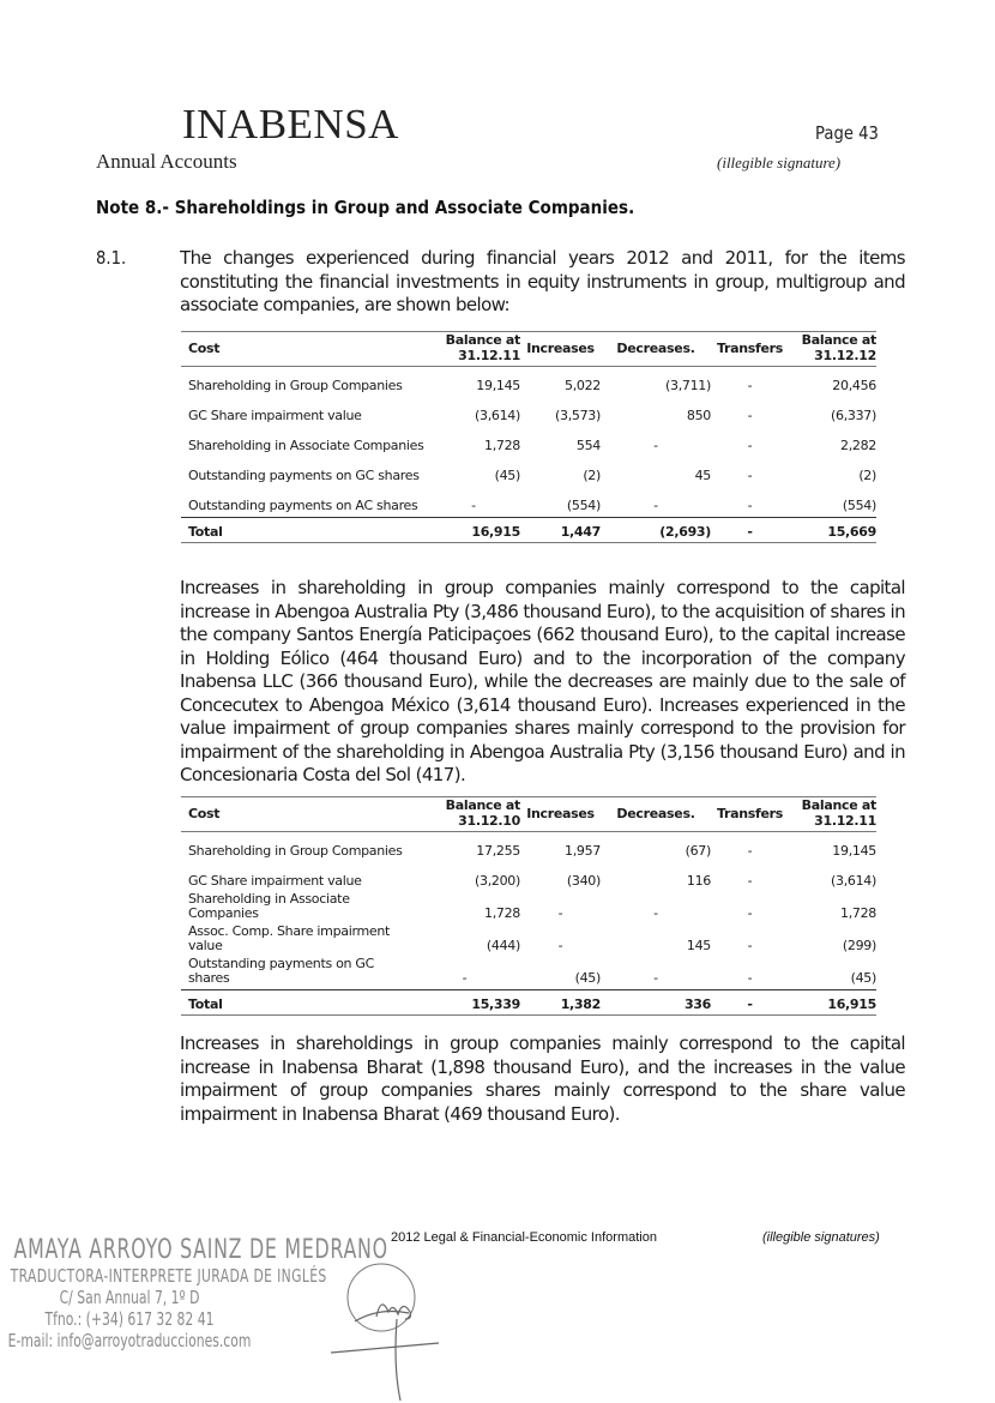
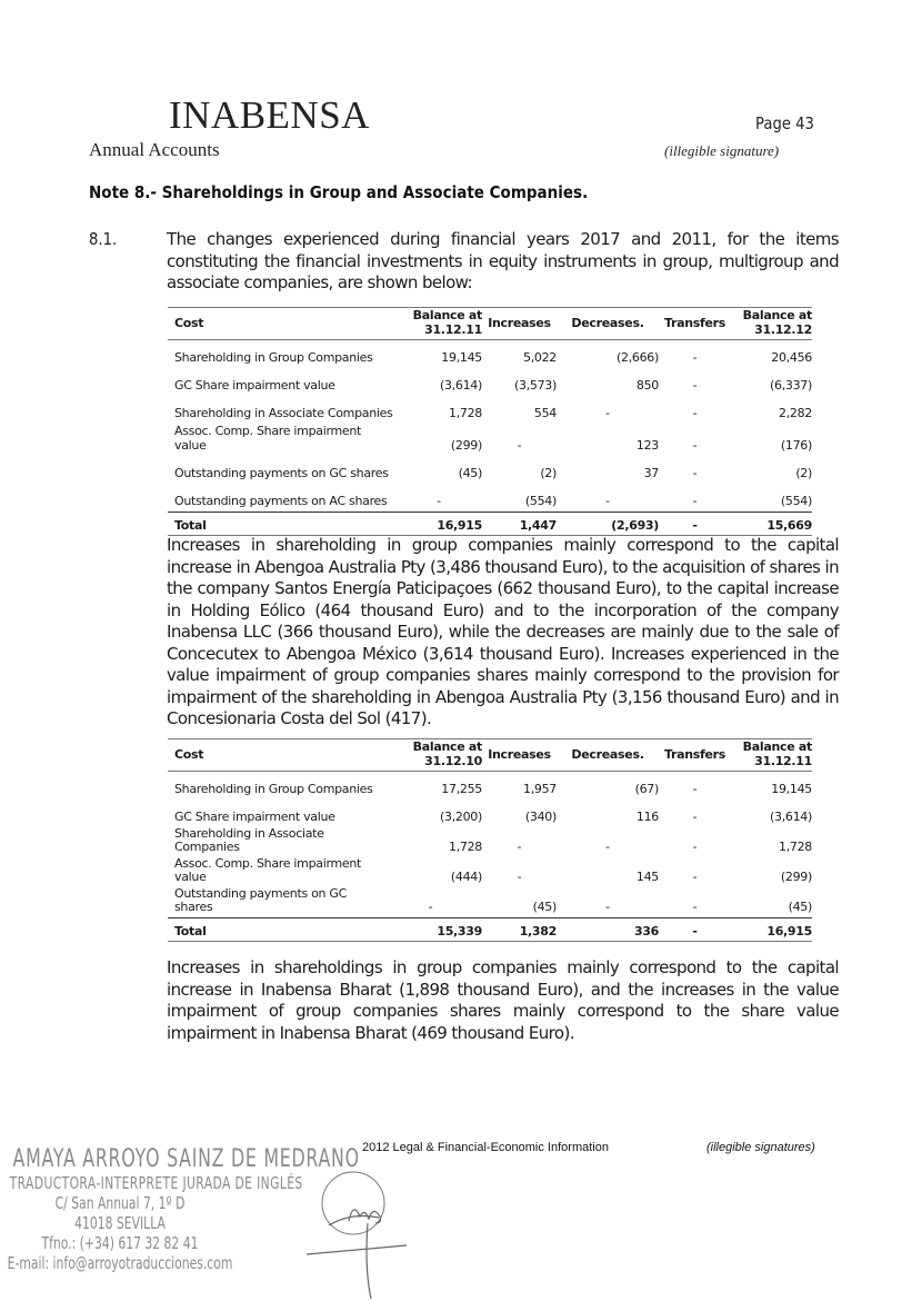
  INABENSA
  Annual Accounts
  Page 43
  (illegible signature)
  Note 8.- Shareholdings in Group and Associate Companies.
  8.1.
- The changes experienced during financial years 2012 and 2011, for the items constituting the financial investments in equity instruments in group, multigroup and associate companies, are shown below:
+ The changes experienced during financial years 2017 and 2011, for the items constituting the financial investments in equity instruments in group, multigroup and associate companies, are shown below:
  Cost	Balance at 31.12.11	Increases	Decreases.	Transfers	Balance at 31.12.12
- Shareholding in Group Companies	19,145	5,022	(3,711)	-	20,456
+ Shareholding in Group Companies	19,145	5,022	(2,666)	-	20,456
  GC Share impairment value	(3,614)	(3,573)	850	-	(6,337)
  Shareholding in Associate Companies	1,728	554	-	-	2,282
+ Assoc. Comp. Share impairment value	(299)	-	123	-	(176)
- Outstanding payments on GC shares	(45)	(2)	45	-	(2)
+ Outstanding payments on GC shares	(45)	(2)	37	-	(2)
  Outstanding payments on AC shares	-	(554)	-	-	(554)
  Total	16,915	1,447	(2,693)	-	15,669
  Increases in shareholding in group companies mainly correspond to the capital increase in Abengoa Australia Pty (3,486 thousand Euro), to the acquisition of shares in the company Santos Energía Paticipaçoes (662 thousand Euro), to the capital increase in Holding Eólico (464 thousand Euro) and to the incorporation of the company Inabensa LLC (366 thousand Euro), while the decreases are mainly due to the sale of Concecutex to Abengoa México (3,614 thousand Euro). Increases experienced in the value impairment of group companies shares mainly correspond to the provision for impairment of the shareholding in Abengoa Australia Pty (3,156 thousand Euro) and in Concesionaria Costa del Sol (417).
  Cost	Balance at 31.12.10	Increases	Decreases.	Transfers	Balance at 31.12.11
  Shareholding in Group Companies	17,255	1,957	(67)	-	19,145
  GC Share impairment value	(3,200)	(340)	116	-	(3,614)
  Shareholding in Associate Companies	1,728	-	-	-	1,728
  Assoc. Comp. Share impairment value	(444)	-	145	-	(299)
  Outstanding payments on GC shares	-	(45)	-	-	(45)
  Total	15,339	1,382	336	-	16,915
  Increases in shareholdings in group companies mainly correspond to the capital increase in Inabensa Bharat (1,898 thousand Euro), and the increases in the value impairment of group companies shares mainly correspond to the share value impairment in Inabensa Bharat (469 thousand Euro).
  2012 Legal & Financial-Economic Information
  (illegible signatures)
  AMAYA ARROYO SAINZ DE MEDRANO
  TRADUCTORA-INTERPRETE JURADA DE ING
  C/ San Annual 7, 1º D
+ 41018 SEVILLA
  Tfno.: (+34) 617 32 82 41
  E-mail: info@arroyotraducciones.com
